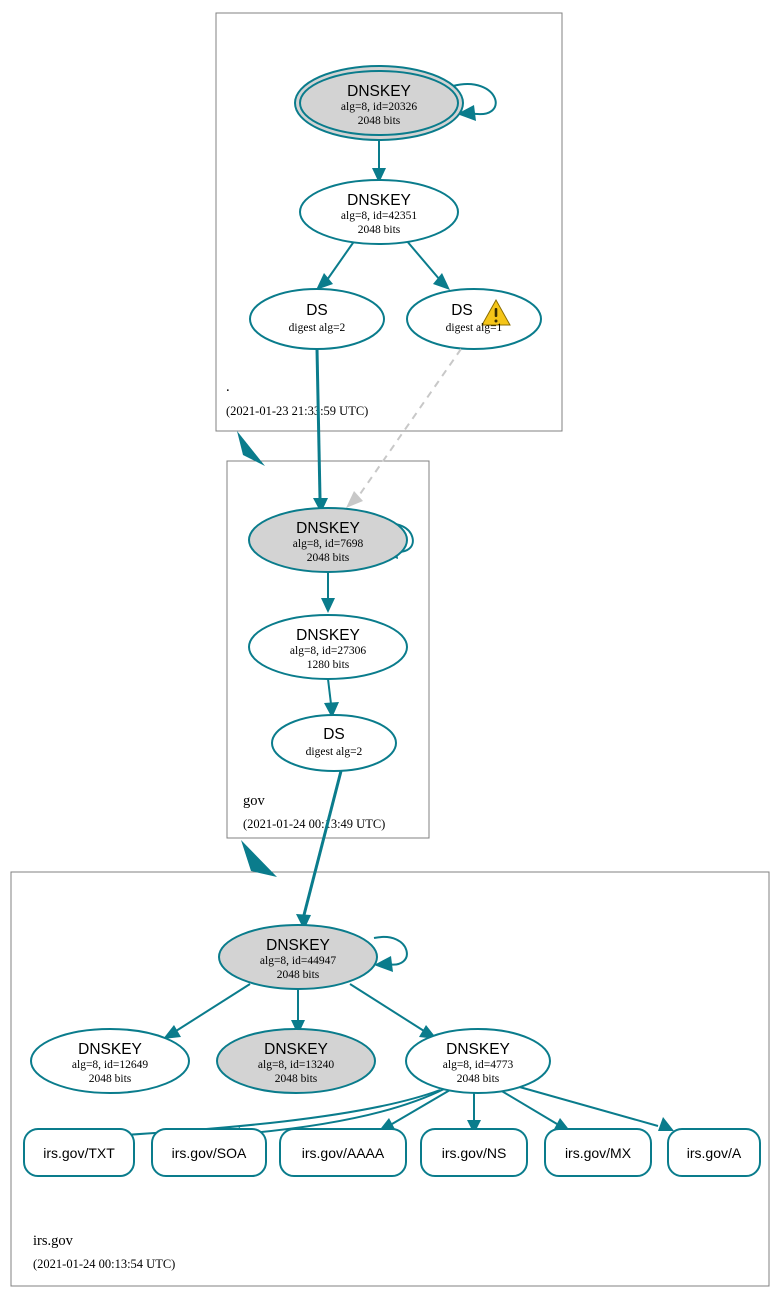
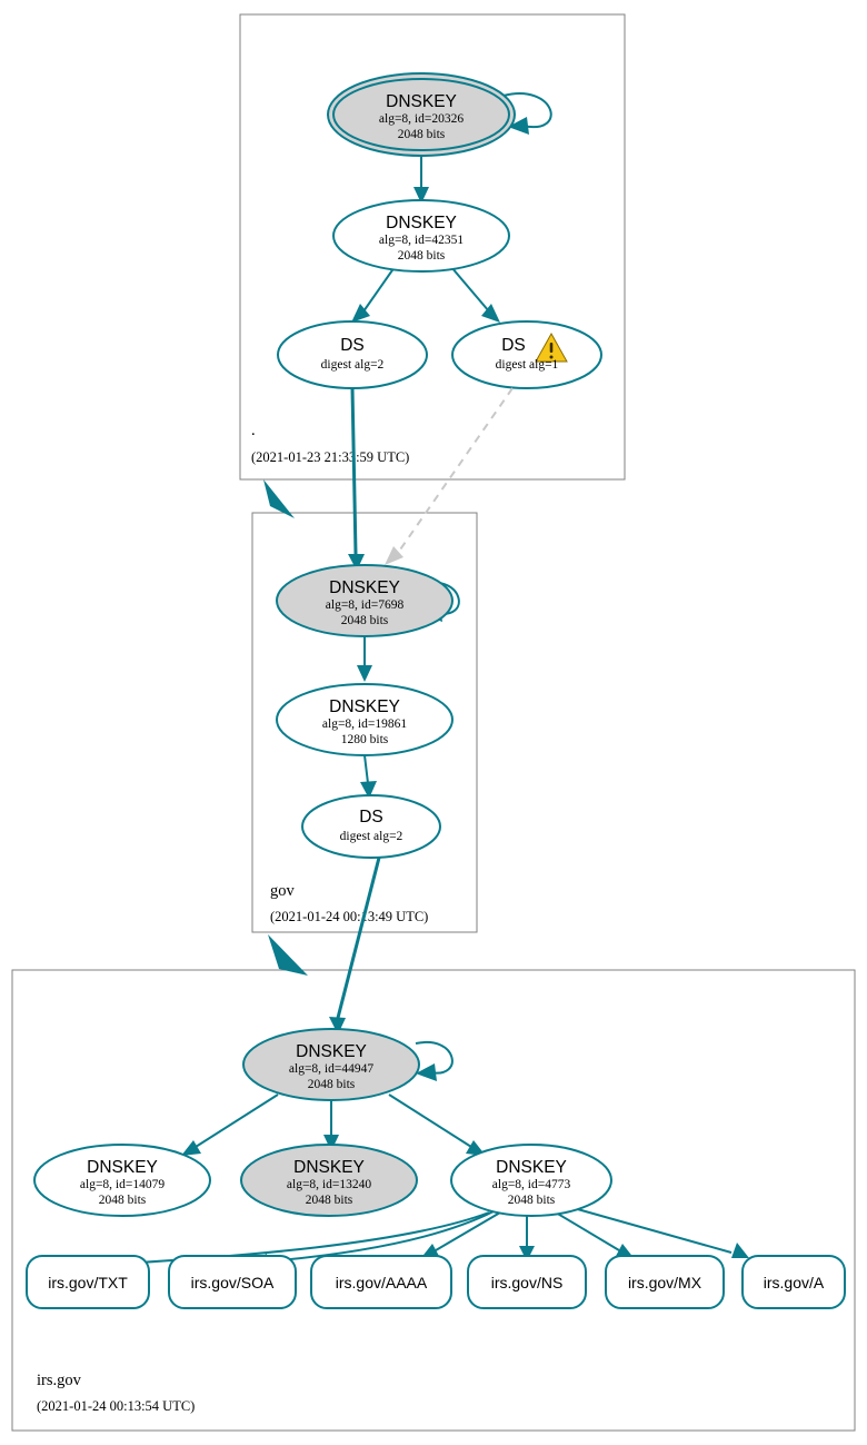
  DNSKEY
  alg=8, id=20326
  2048 bits
  DNSKEY
  alg=8, id=42351
  2048 bits
  DS
  digest alg=2
  DS
  digest alg=1
  .
  (2021-01-23 21:3:59 UTC)
  DNSKEY
  alg=8, id=7698
  2048 bits
  DNSKEY
- alg=8, id=27306
+ alg=8, id=19861
  1280 bits
  DS
  digest alg=2
  gov
  (2021-01-24 00:3:49 UTC)
  DNSKEY
  alg=8, id=44947
  2048 bits
  DNSKEY
- alg=8, id=12649
+ alg=8, id=14079
  2048 bits
  DNSKEY
  alg=8, id=13240
  2048 bits
  DNSKEY
  alg=8, id=4773
  2048 bits
  irs.gov/TXT
  irs.gov/SOA
  irs.gov/AAAA
  irs.gov/NS
  irs.gov/MX
  irs.gov/A
  irs.gov
  (2021-01-24 00:13:54 UTC)
